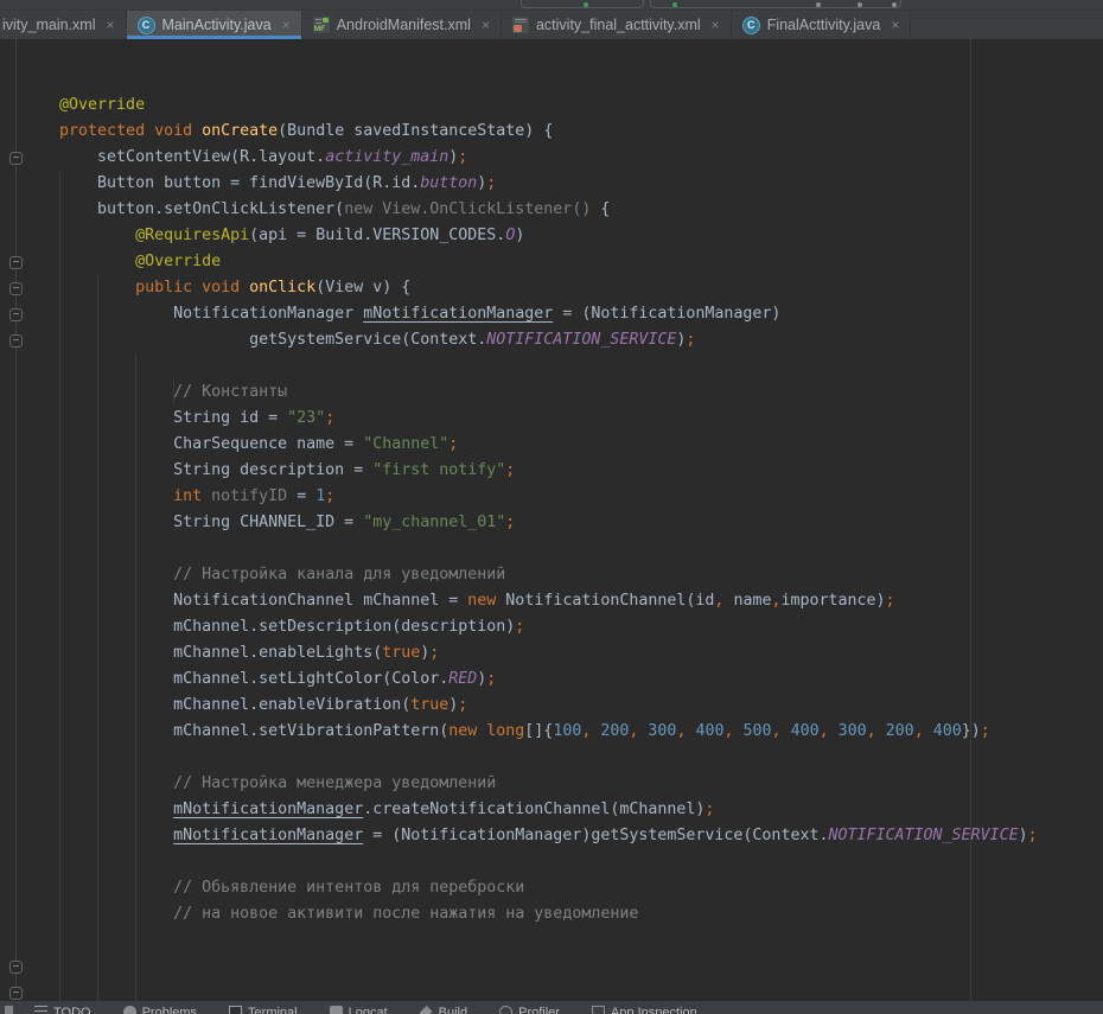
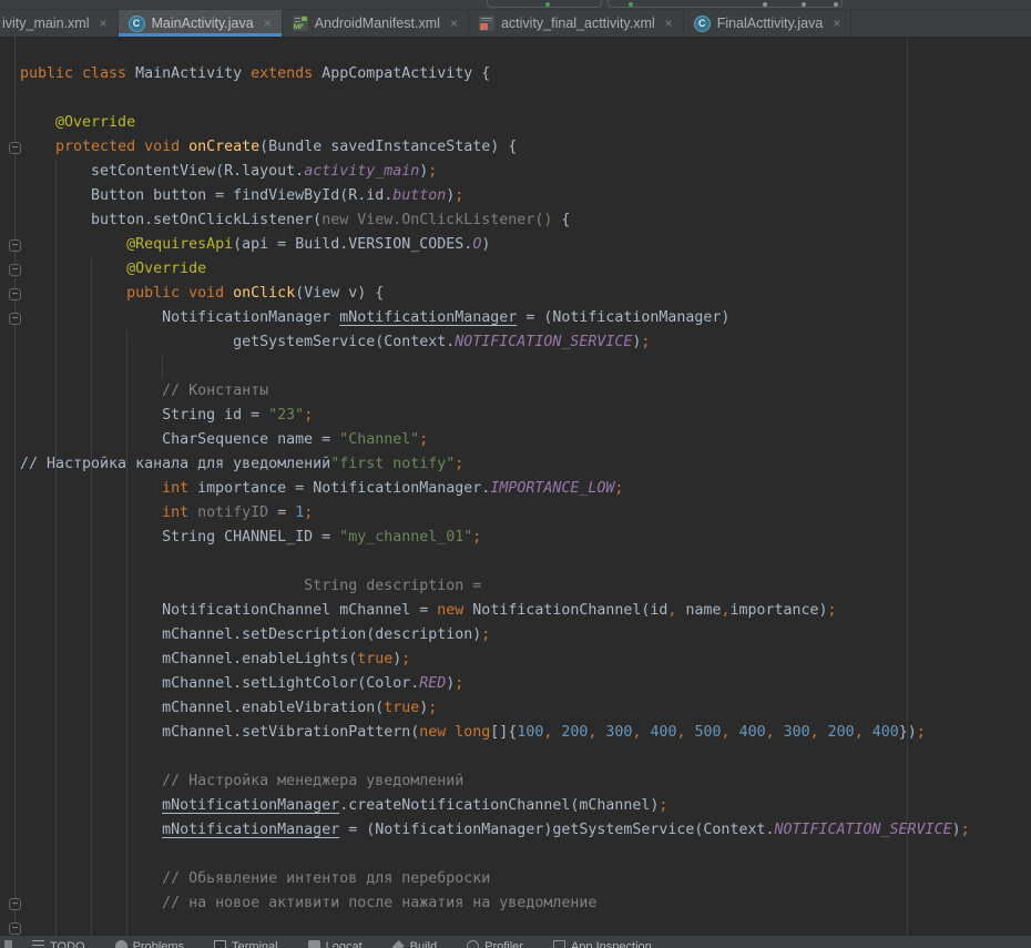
  ivity_main.xml
  ×
  C
  MainActivity.java
  ×
  AndroidManifest.xml
  ×
  activity_final_acttivity.xml
  ×
  C
  FinalActtivity.java
  ×
+ public class MainActivity extends AppCompatActivity {
  @Override
  protected void onCreate(Bundle savedInstanceState) {
  setContentView(R.layout.activity_main);
  Button button = findViewById(R.id.button);
  button.setOnClickListener(new View.OnClickListener() {
  @RequiresApi(api = Build.VERSION_CODES.O)
  @Override
  public void onClick(View v) {
  NotificationManager mNotificationManager = (NotificationManager)
  getSystemService(Context.NOTIFICATION_SERVICE);
  // Константы
  String id = "23";
  CharSequence name = "Channel";
- String description = "first notify";
+ // Настройка канала для уведомлений"first notify";
+ int importance = NotificationManager.IMPORTANCE_LOW;
  int notifyID = 1;
  String CHANNEL_ID = "my_channel_01";
- // Настройка канала для уведомлений
+ String description =
  NotificationChannel mChannel = new NotificationChannel(id, name,importance);
  mChannel.setDescription(description);
  mChannel.enableLights(true);
  mChannel.setLightColor(Color.RED);
  mChannel.enableVibration(true);
  mChannel.setVibrationPattern(new long[]{100, 200, 300, 400, 500, 400, 300, 200, 400});
  // Настройка менеджера уведомлений
  mNotificationManager.createNotificationChannel(mChannel);
  mNotificationManager = (NotificationManager)getSystemService(Context.NOTIFICATION_SERVICE);
  // Обьявление интентов для переброски
  // на новое активити после нажатия на уведомление
  −
  −
  −
  −
  −
  −
  −
  TODO
  Problems
  Terminal
  Logcat
  Build
  Profiler
  App Inspection
